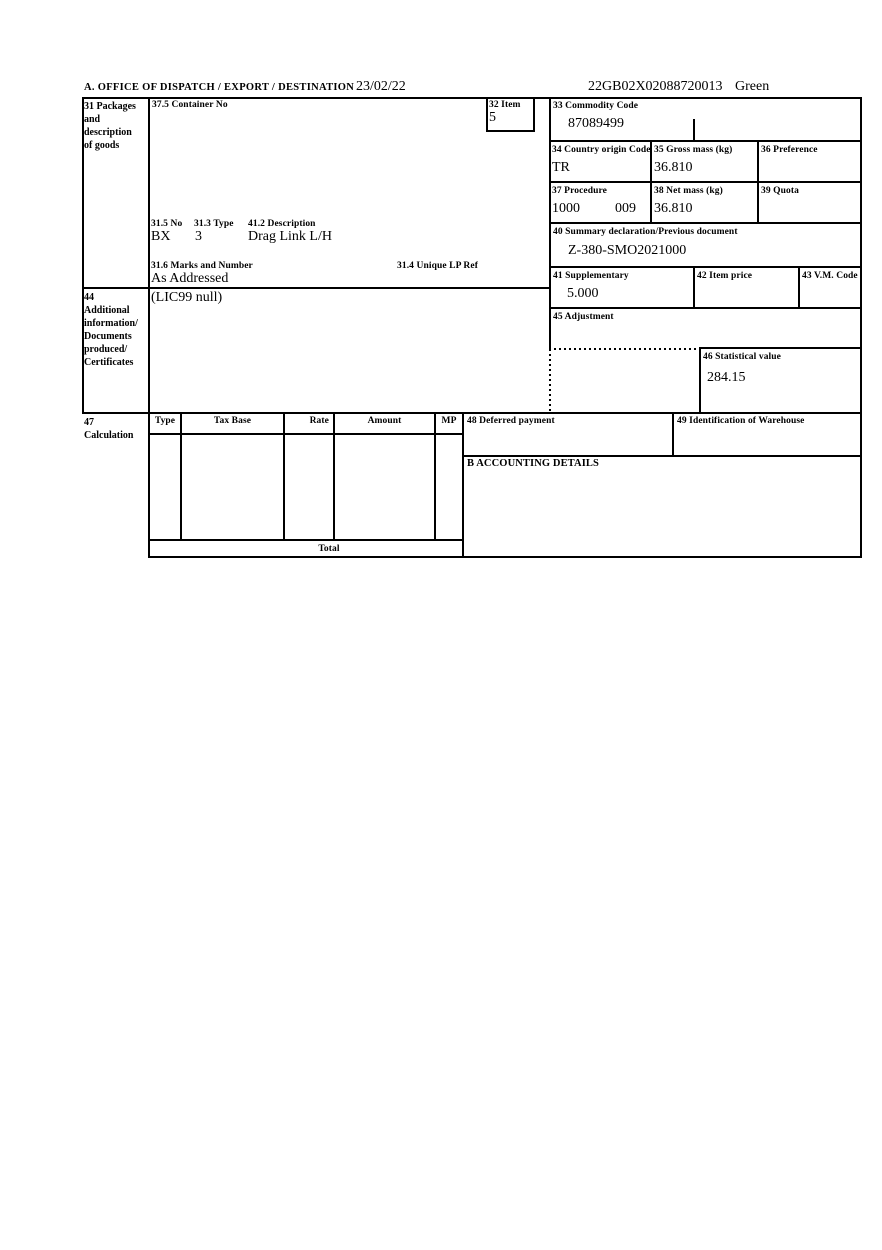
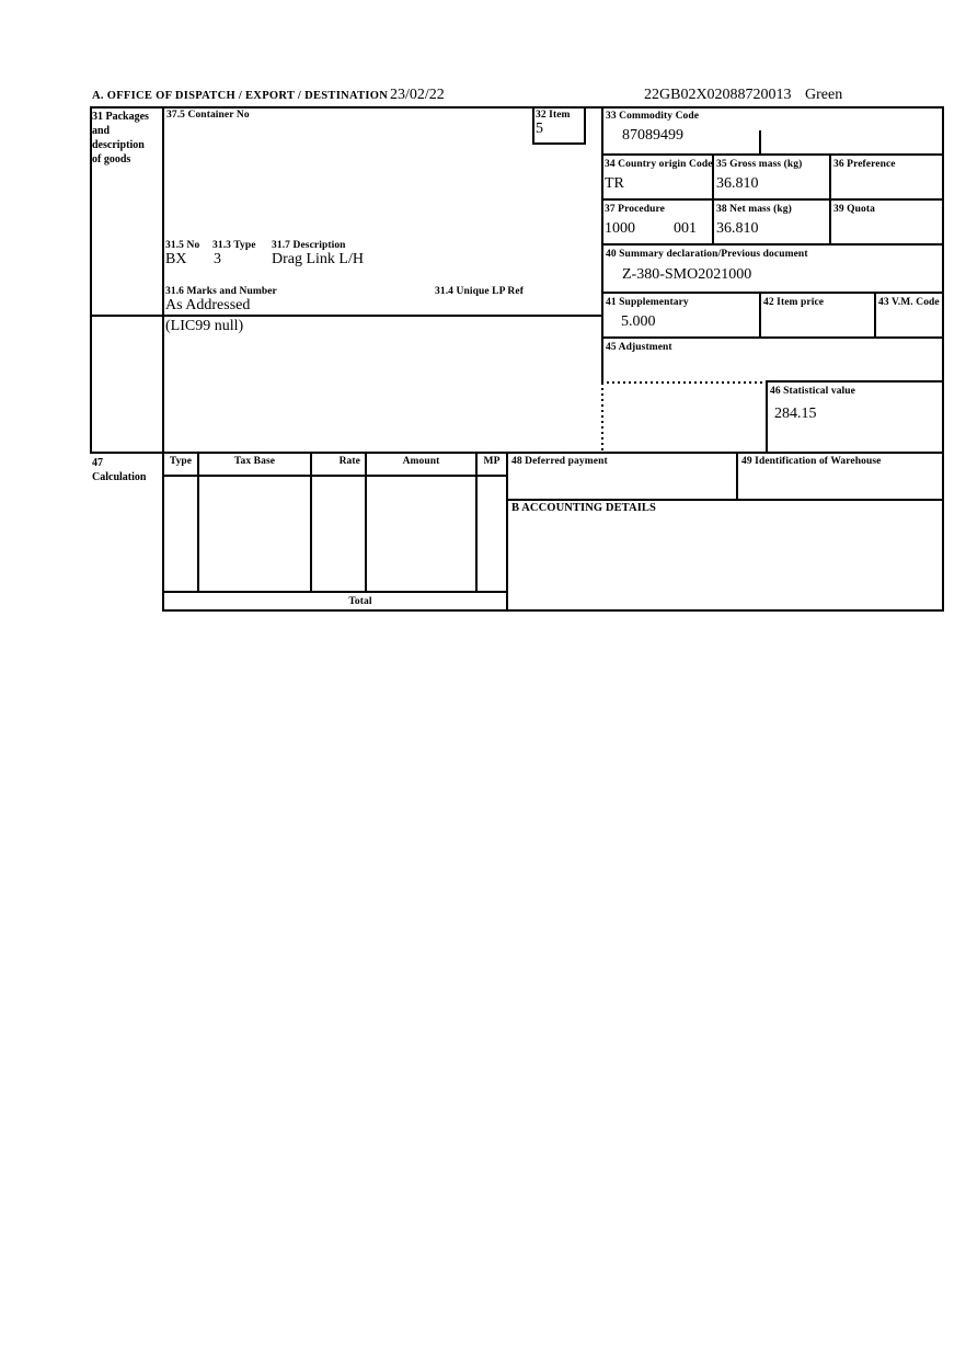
  A. OFFICE OF DISPATCH / EXPORT / DESTINATION
  23/02/22
  22GB02X02088720013
  Green
  31 Packages
  and
  description
  of goods
- 44
- Additional
- information/
- Documents
- produced/
- Certificates
  47
  Calculation
  37.5 Container No
  32 Item
  5
  31.5 No
  31.3 Type
- 41.2 Description
+ 31.7 Description
  BX
  3
  Drag Link L/H
  31.6 Marks and Number
  As Addressed
  31.4 Unique LP Ref
  (LIC99 null)
  33 Commodity Code
  87089499
  34 Country origin Code
  TR
  35 Gross mass (kg)
  36.810
  36 Preference
  37 Procedure
  1000
- 009
+ 001
  38 Net mass (kg)
  36.810
  39 Quota
  40 Summary declaration/Previous document
  Z-380-SMO2021000
  41 Supplementary
  5.000
  42 Item price
  43 V.M. Code
  45 Adjustment
  46 Statistical value
  284.15
  Type
  Tax Base
  Rate
  Amount
  MP
  48 Deferred payment
  49 Identification of Warehouse
  B ACCOUNTING DETAILS
  Total
